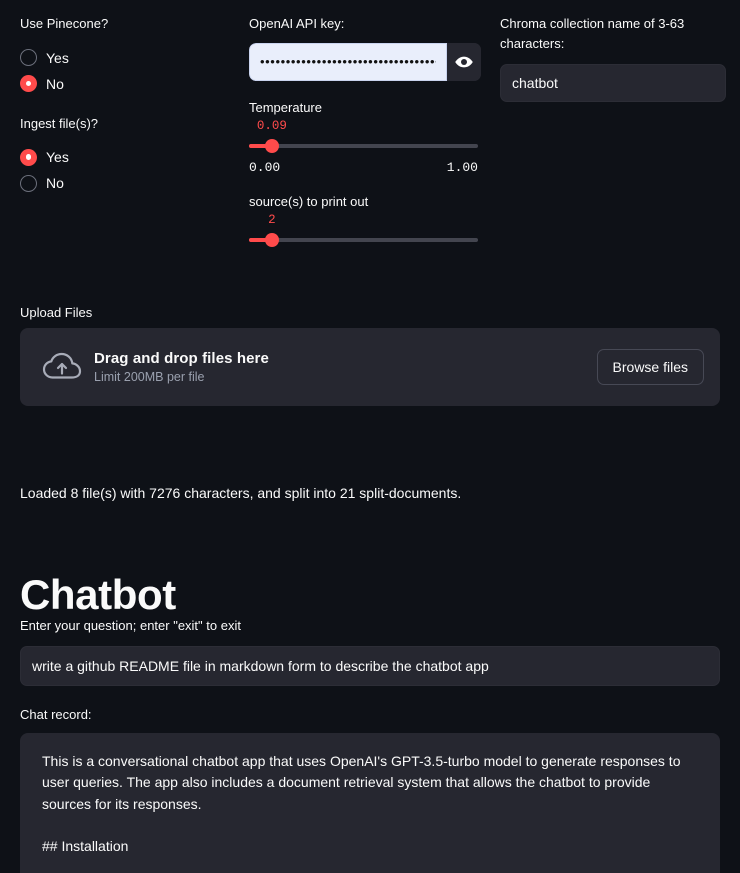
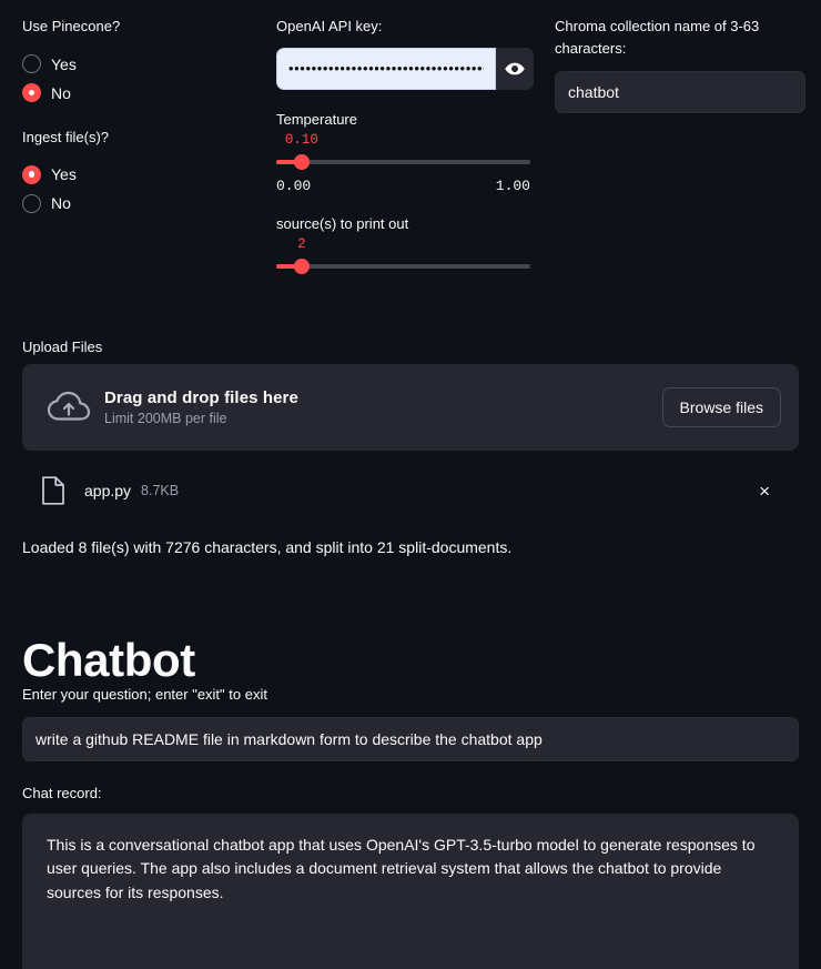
  Use Pinecone?
  Yes
  No
  Ingest file(s)?
  Yes
  No
  OpenAI API key:
  ••••••••••••••••••••••••••••••••••
  Temperature
- 0.09
+ 0.10
  0.00
  1.00
  source(s) to print out
  2
  Chroma collection name of 3-63 characters:
  chatbot
  Upload Files
  Drag and drop files here
  Limit 200MB per file
  Browse files
+ app.py
+ 8.7KB
+ ×
  Loaded 8 file(s) with 7276 characters, and split into 21 split-documents.
  Chatbot
  Enter your question; enter "exit" to exit
  write a github README file in markdown form to describe the chatbot app
  Chat record:
  This is a conversational chatbot app that uses OpenAI's GPT-3.5-turbo model to generate responses to user queries. The app also includes a document retrieval system that allows the chatbot to provide sources for its responses.
- ## Installation
